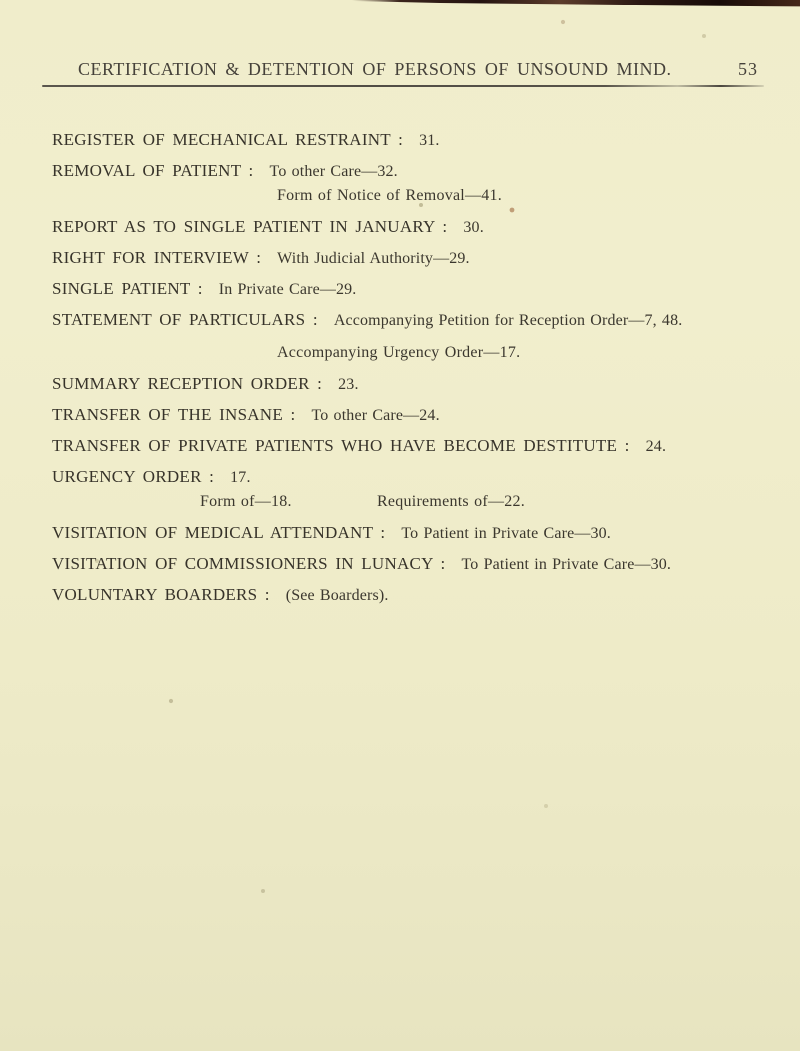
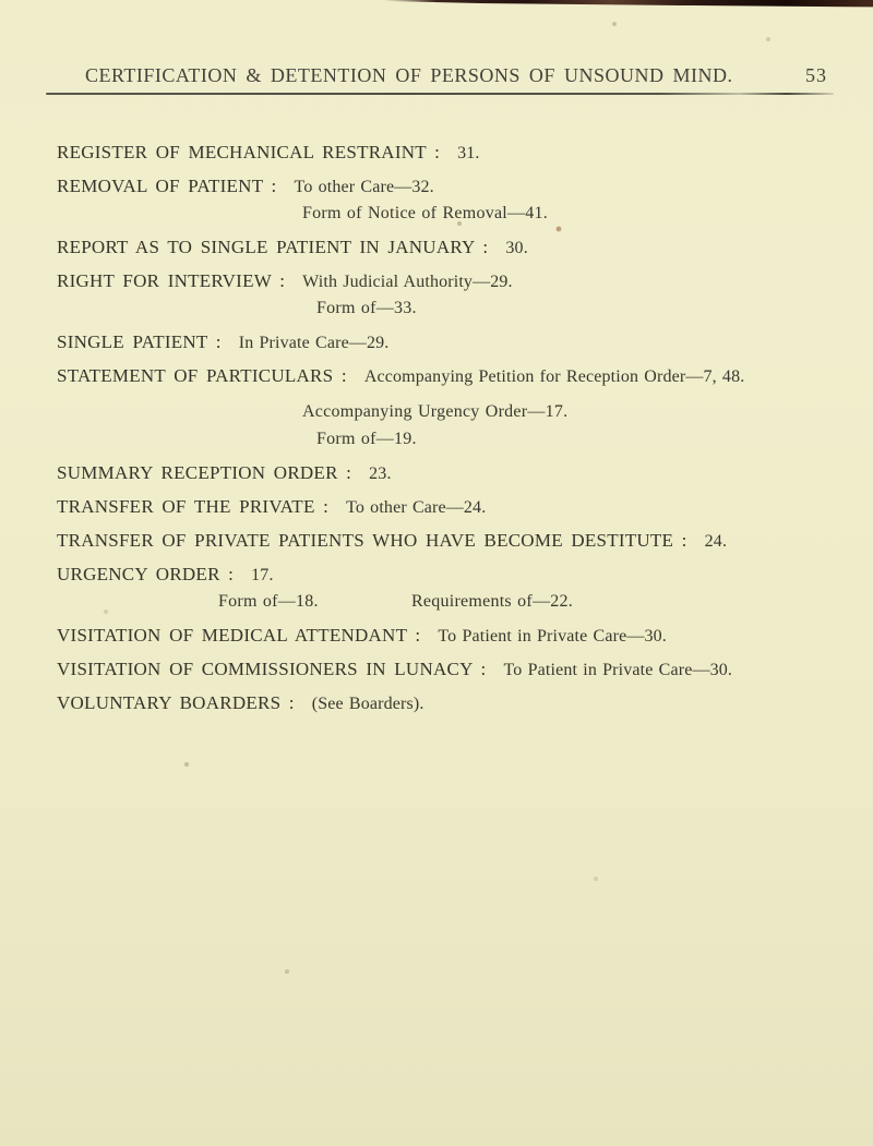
  CERTIFICATION & DETENTION OF PERSONS OF UNSOUND MIND.
  53
  REGISTER OF MECHANICAL RESTRAINT : 31.
  REMOVAL OF PATIENT : To other Care—32.
  Form of Notice of Removal—41.
  REPORT AS TO SINGLE PATIENT IN JANUARY : 30.
  RIGHT FOR INTERVIEW : With Judicial Authority—29.
+ Form of—33.
  SINGLE PATIENT : In Private Care—29.
  STATEMENT OF PARTICULARS : Accompanying Petition for Reception Order—7, 48.
  Accompanying Urgency Order—17.
+ Form of—19.
  SUMMARY RECEPTION ORDER : 23.
- TRANSFER OF THE INSANE : To other Care—24.
+ TRANSFER OF THE PRIVATE : To other Care—24.
  TRANSFER OF PRIVATE PATIENTS WHO HAVE BECOME DESTITUTE : 24.
  URGENCY ORDER : 17.
  Form of—18.
  Requirements of—22.
  VISITATION OF MEDICAL ATTENDANT : To Patient in Private Care—30.
  VISITATION OF COMMISSIONERS IN LUNACY : To Patient in Private Care—30.
  VOLUNTARY BOARDERS : (See Boarders).
